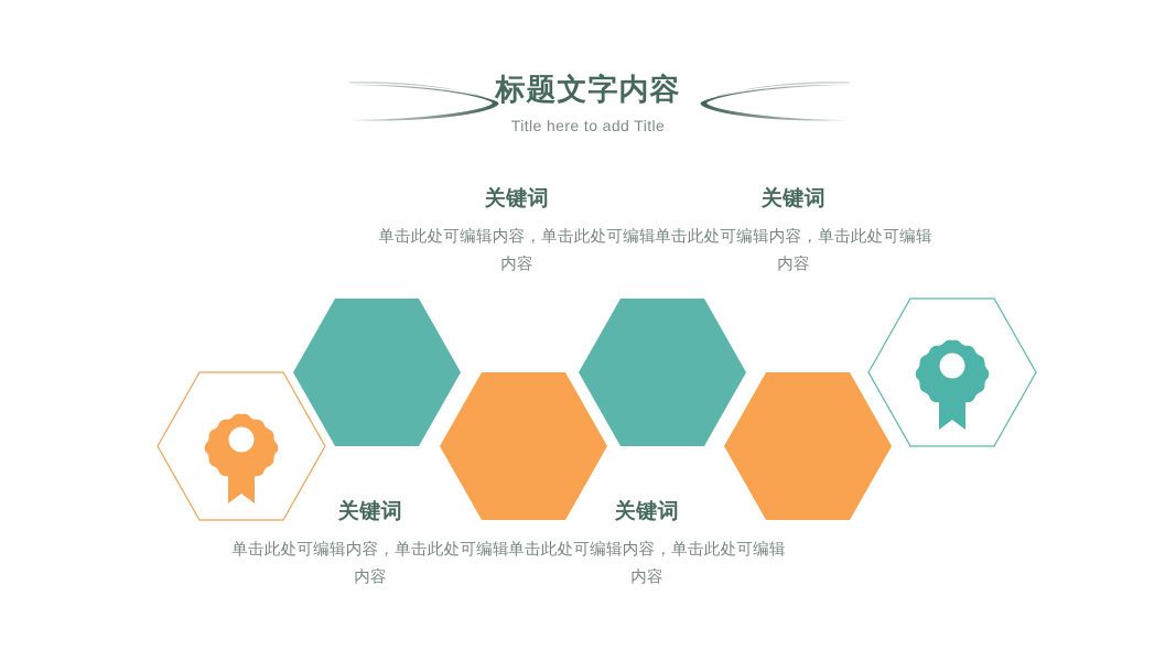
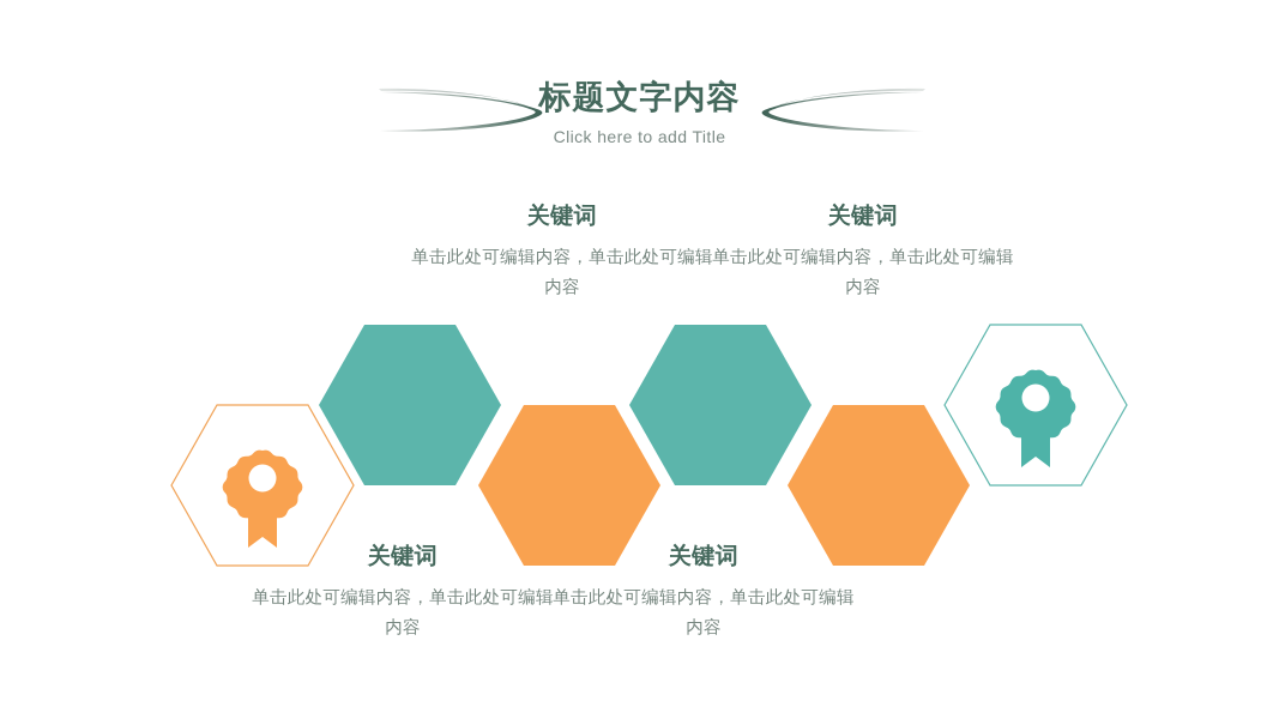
  标题文字内容
- Title here to add Title
+ Click here to add Title
  关键词
  单击此处可编辑内容，单击此处可编辑内容
  关键词
  单击此处可编辑内容，单击此处可编辑内容
  关键词
  单击此处可编辑内容，单击此处可编辑内容
  关键词
  单击此处可编辑内容，单击此处可编辑内容
